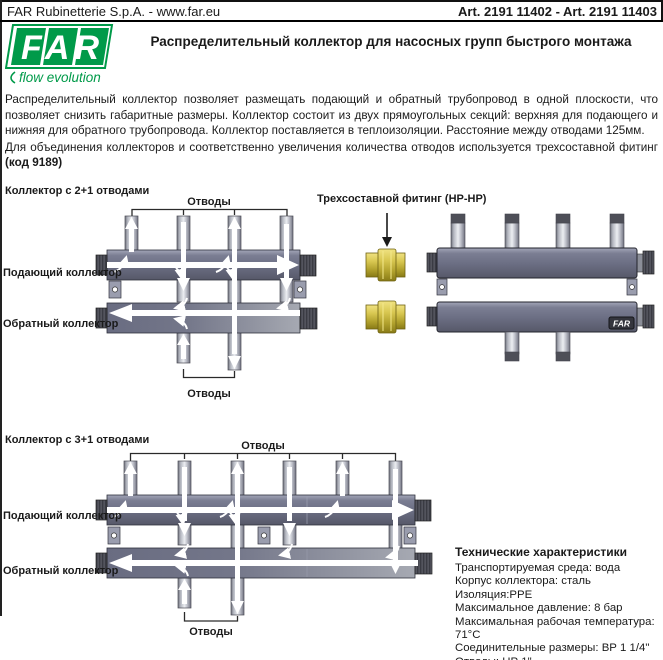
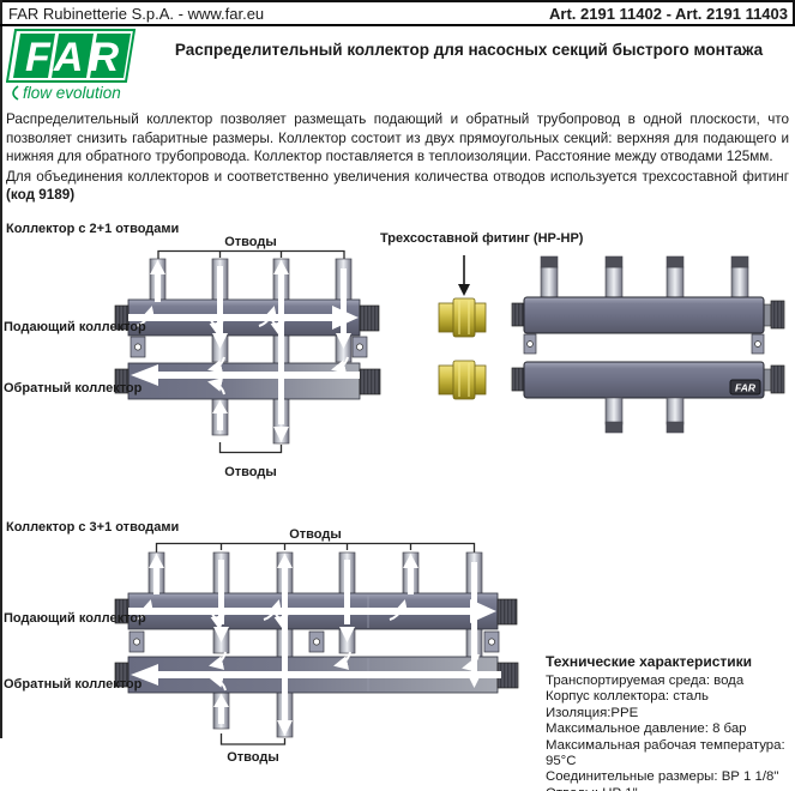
  FAR Rubinetterie S.p.A. - www.far.eu
  Art. 2191 11402 - Art. 2191 11403
  FAR
  flow evolution
- Распределительный коллектор для насосных групп быстрого монтажа
+ Распределительный коллектор для насосных секций быстрого монтажа
  Распределительный коллектор позволяет размещать подающий и обратный трубопровод в одной плоскости, что позволяет снизить габаритные размеры. Коллектор состоит из двух прямоугольных секций: верхняя для подающего и нижняя для обратного трубопровода. Коллектор поставляется в теплоизоляции. Расстояние между отводами 125мм.
  Для объединения коллекторов и соответственно увеличения количества отводов используется трехсоставной фитинг (код 9189)
  FAR
  Коллектор с 2+1 отводами
  Отводы
  Трехсоставной фитинг (НР-НР)
  Подающий коллектор
  Обратный коллектор
  Отводы
  Коллектор с 3+1 отводами
  Отводы
  Подающий коллектор
  Обратный коллектор
  Отводы
  Технические характеристики
  Транспортируемая среда: вода
  Корпус коллектора: сталь
  Изоляция:PPE
  Максимальное давление: 8 бар
- Максимальная рабочая температура: 71°C
+ Максимальная рабочая температура: 95°C
- Соединительные размеры: ВР 1 1/4"
+ Соединительные размеры: ВР 1 1/8"
